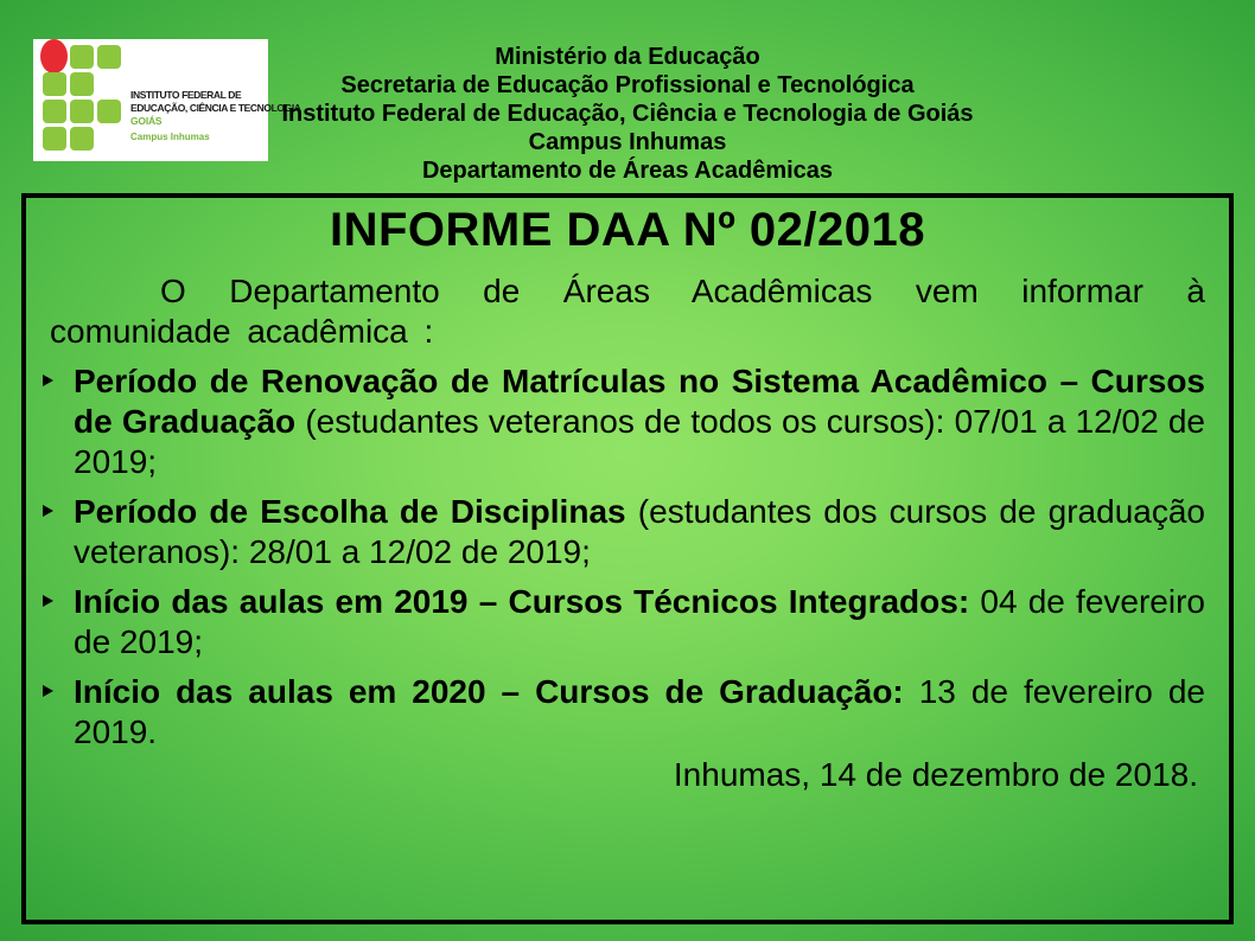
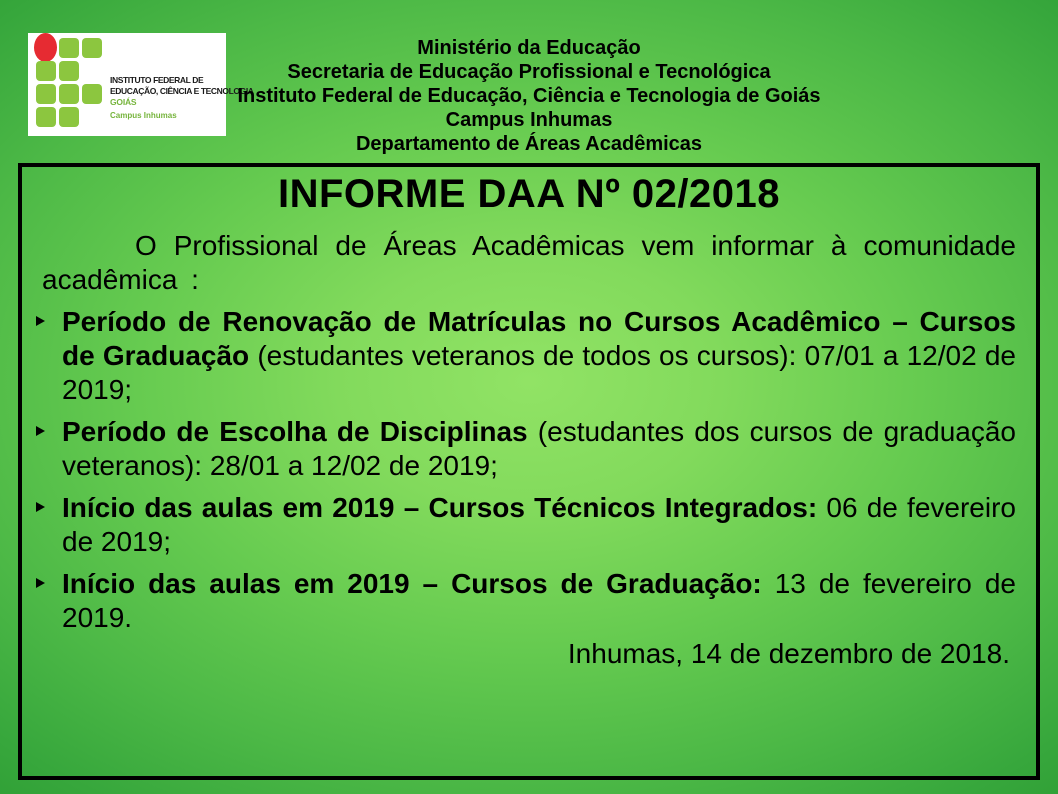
  INSTITUTO FEDERAL DE
  EDUCAÇÃO, CIÊNCIA E TECN
  GOIÁS
  Campus Inhumas
  Ministério da Educação
  Secretaria de Educação Profissional e Tecnológica
  Instituto Federal de Educação, Ciência e Tecnologia de Goiás
  Campus Inhumas
  Departamento de Áreas Acadêmicas
  INFORME DAA Nº 02/2018
- O Departamento de Áreas Acadêmicas vem informar à comunidade acadêmica :
+ O Profissional de Áreas Acadêmicas vem informar à comunidade acadêmica :
- Período de Renovação de Matrículas no Sistema Acadêmico – Cursos de Graduação (estudantes veteranos de todos os cursos): 07/01 a 12/02 de 2019;
+ Período de Renovação de Matrículas no Cursos Acadêmico – Cursos de Graduação (estudantes veteranos de todos os cursos): 07/01 a 12/02 de 2019;
  Período de Escolha de Disciplinas (estudantes dos cursos de graduação veteranos): 28/01 a 12/02 de 2019;
- Início das aulas em 2019 – Cursos Técnicos Integrados: 04 de fevereiro de 2019;
+ Início das aulas em 2019 – Cursos Técnicos Integrados: 06 de fevereiro de 2019;
- Início das aulas em 2020 – Cursos de Graduação: 13 de fevereiro de 2019.
+ Início das aulas em 2019 – Cursos de Graduação: 13 de fevereiro de 2019.
  Inhumas, 14 de dezembro de 2018.
